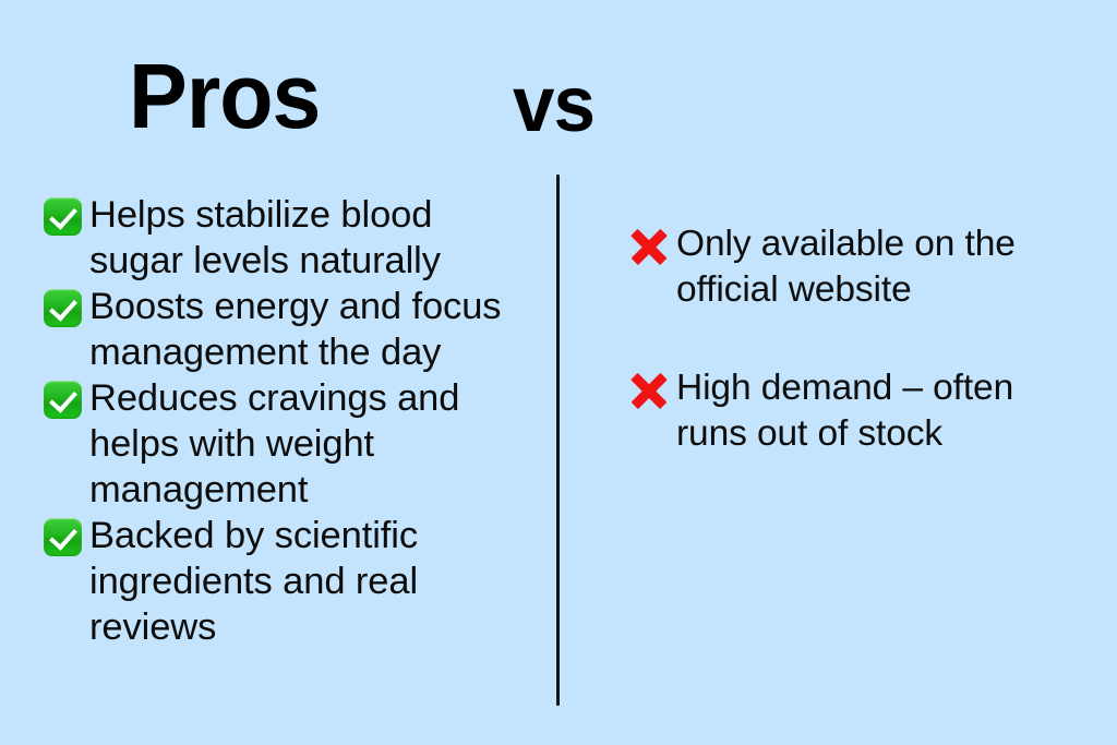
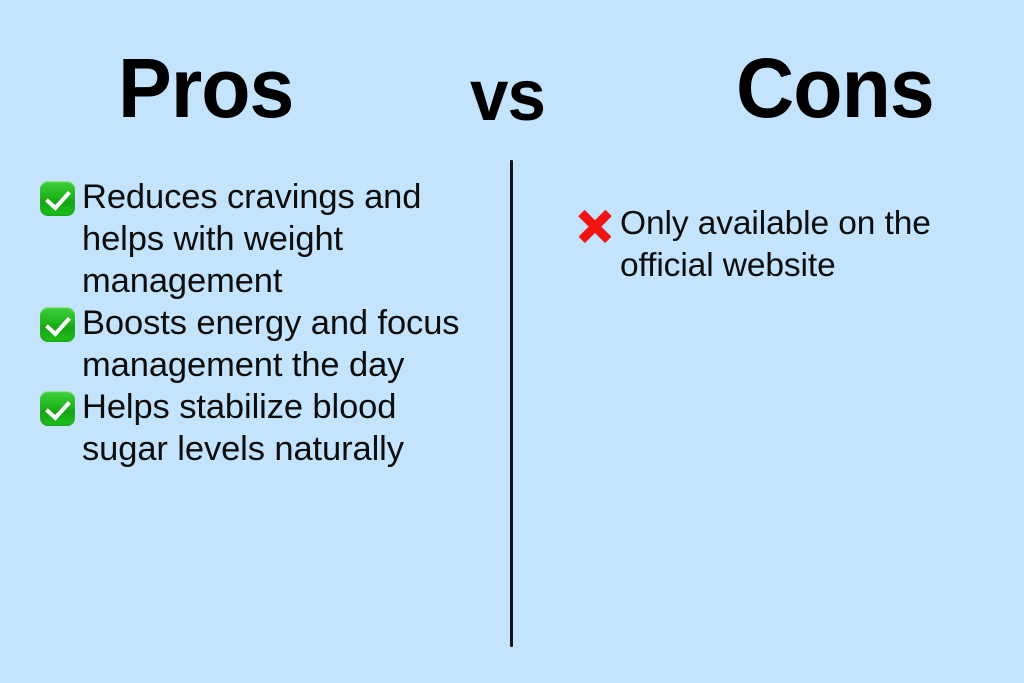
  Pros
  vs
+ Cons
- Helps stabilize blood sugar levels naturally
+ Reduces cravings and helps with weight management
  Boosts energy and focus management the day
- Reduces cravings and helps with weight management
+ Helps stabilize blood sugar levels naturally
- Backed by scientific ingredients and real reviews
  Only available on the official website
- High demand – often runs out of stock
